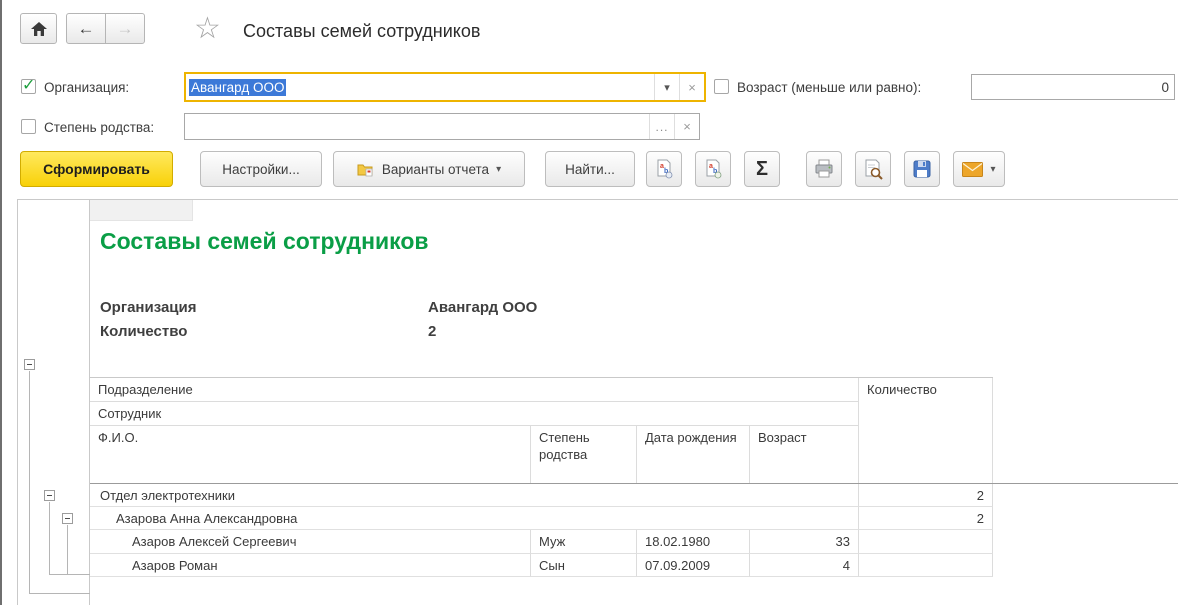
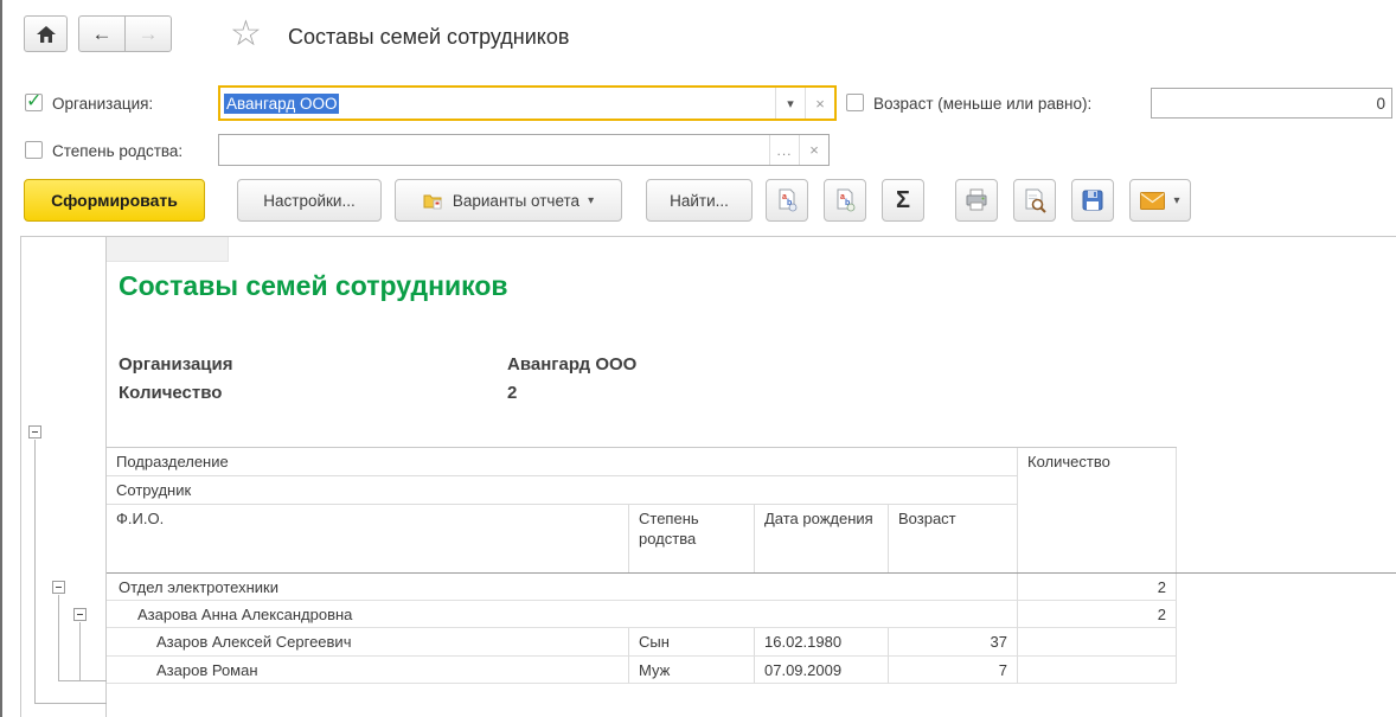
  ←
  →
  ☆
  Составы семей сотрудников
  ✓
  Организация:
  Авангард ООО
  ▾
  ×
  Возраст (меньше или равно):
  0
  Степень родства:
  ...
  ×
  Сформировать
  Настройки...
  Варианты отчета
  ▾
  Найти...
  Σ
  ▾
  Составы семей сотрудников
  Организация
  Авангард ООО
  Количество
  2
  Подразделение
  Сотрудник
  Ф.И.О.
  Степень родства
  Дата рождения
  Возраст
  Количество
  Отдел электротехники
  2
  Азарова Анна Александровна
  2
  Азаров Алексей Сергеевич
- Муж
+ Сын
- 18.02.1980
+ 16.02.1980
- 33
+ 37
  Азаров Роман
- Сын
+ Муж
  07.09.2009
- 4
+ 7
